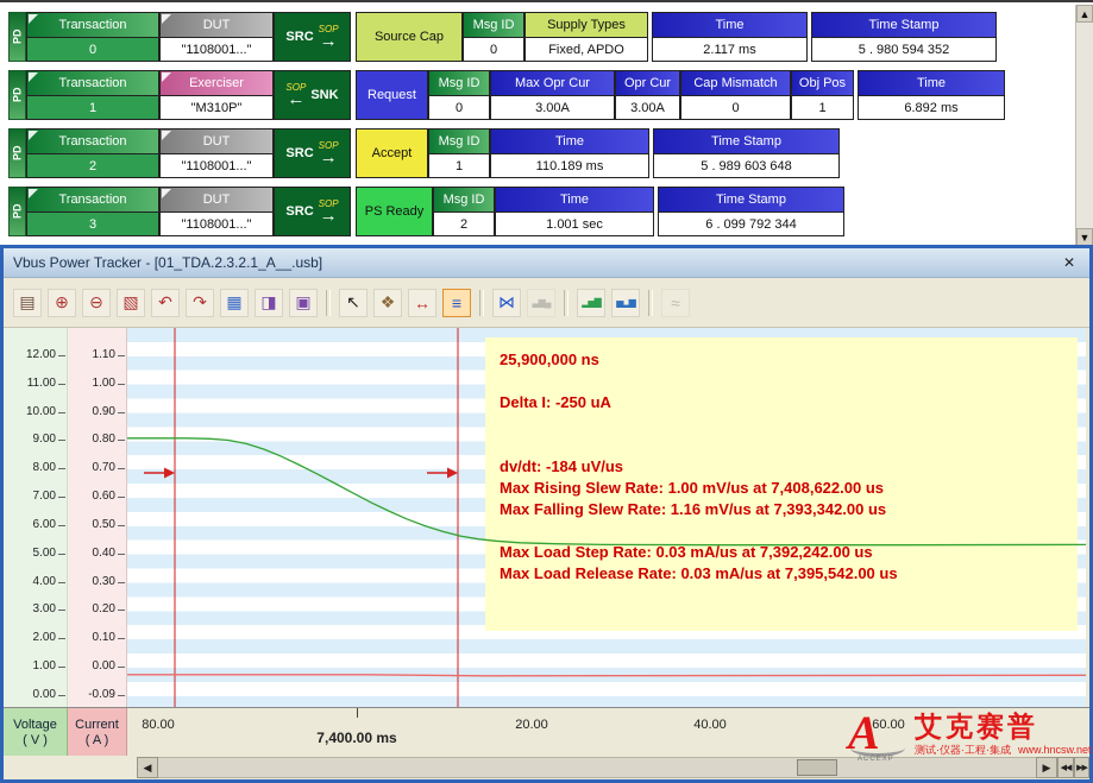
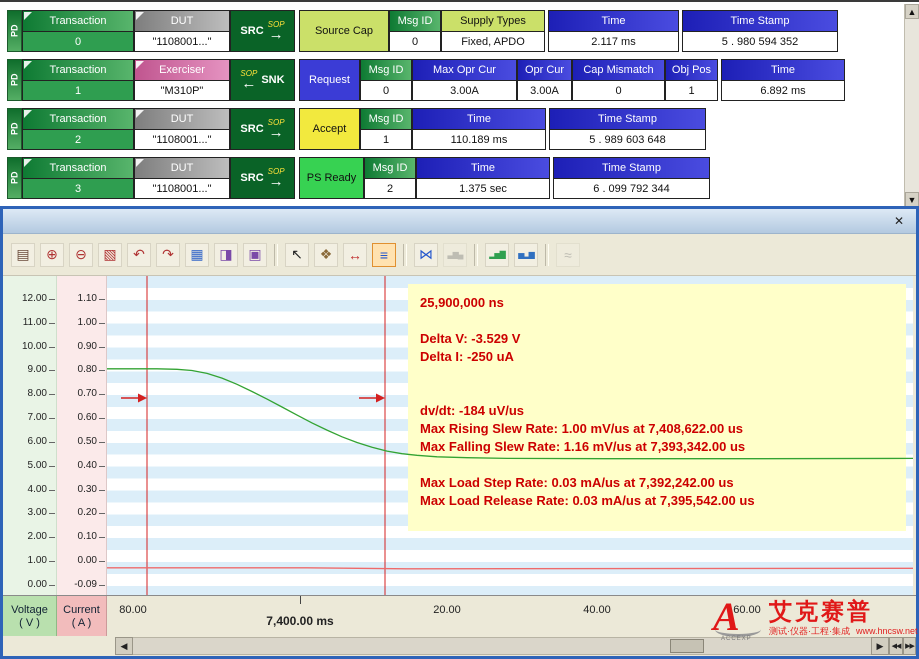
  Transaction
  0
  DUT
  "1108001..."
  SRC
  SOP
  →
  Source Cap
  Msg ID
  0
  Supply Types
  Fixed, APDO
  Time
  2.117 ms
  Time Stamp
  5 . 980 594 352
  Transaction
  1
  Exerciser
  "M310P"
  SOP
  ←
  SNK
  Request
  Msg ID
  0
  Max Opr Cur
  3.00A
  Opr Cur
  3.00A
  Cap Mismatch
  0
  Obj Pos
  1
  Time
  6.892 ms
  Transaction
  2
  DUT
  "1108001..."
  SRC
  SOP
  →
  Accept
  Msg ID
  1
  Time
  110.189 ms
  Time Stamp
  5 . 989 603 648
  Transaction
  3
  DUT
  "1108001..."
  SRC
  SOP
  →
  PS Ready
  Msg ID
  2
  Time
- 1.001 sec
+ 1.375 sec
  Time Stamp
  6 . 099 792 344
  ▲
  ▼
- Vbus Power Tracker - [01_TDA.2.3.2.1_A__.usb]
  ✕
  ▤
  ⊕
  ⊖
  ▧
  ↶
  ↷
  ▦
  ◨
  ▣
  ↖
  ❖
  ↔
  ≡
  ⋈
  ▃▆▄
  ▂▅▇
  ▅▂▆
  ≈
  25,900,000 ns
+ Delta V: -3.529 V
  Delta I: -250 uA
  dv/dt: -184 uV/us
  Max Rising Slew Rate: 1.00 mV/us at 7,408,622.00 us
  Max Falling Slew Rate: 1.16 mV/us at 7,393,342.00 us
  Max Load Step Rate: 0.03 mA/us at 7,392,242.00 us
  Max Load Release Rate: 0.03 mA/us at 7,395,542.00 us
  12.00
  11.00
  10.00
  9.00
  8.00
  7.00
  6.00
  5.00
  4.00
  3.00
  2.00
  1.00
  0.00
  1.10
  1.00
  0.90
  0.80
  0.70
  0.60
  0.50
  0.40
  0.30
  0.20
  0.10
  0.00
  -0.09
  Voltage
  ( V )
  Current
  ( A )
  80.00
  7,400.00 ms
  20.00
  40.00
  60.00
  A
  艾克赛普
  测试·仪器·工程·集成 www.hncsw.net
  ◀
  ▶
